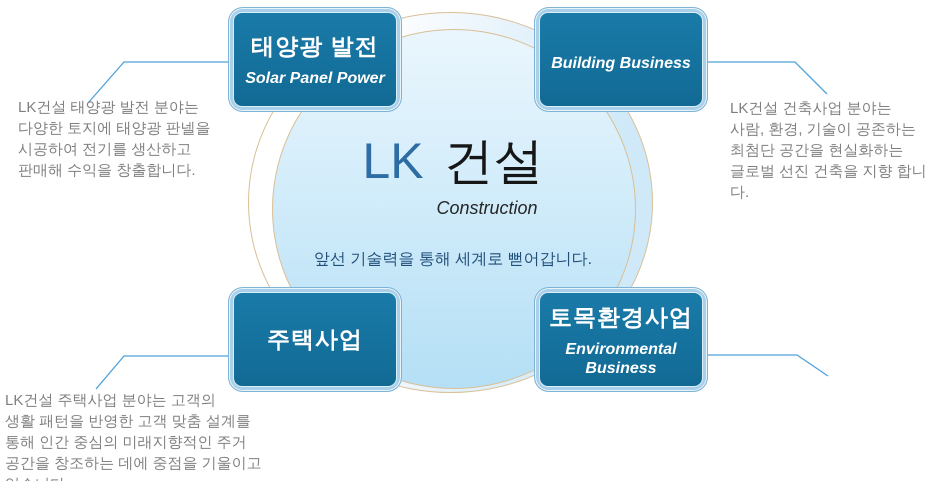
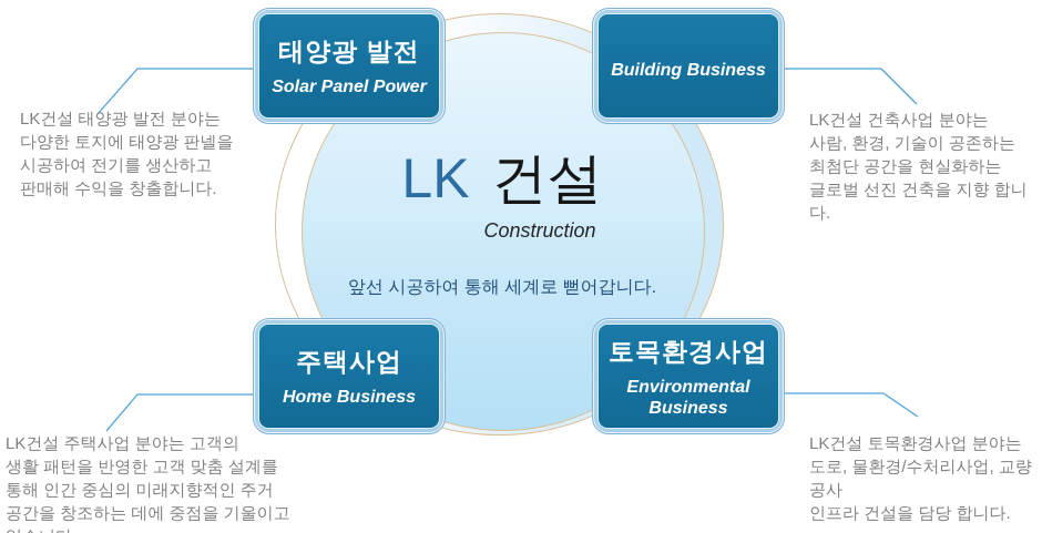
  태양광 발전
  Solar Panel Power
  Building Business
  주택사업
+ Home Business
  토목환경사업
  Environmental
  Business
  LK 건설
  Construction
- 앞선 기술력을 통해 세계로 뻗어갑니다.
+ 앞선 시공하여 통해 세계로 뻗어갑니다.
  LK건설 태양광 발전 분야는
  다양한 토지에 태양광 판넬을
  시공하여 전기를 생산하고
  판매해 수익을 창출합니다.
  LK건설 건축사업 분야는
  사람, 환경, 기술이 공존하는
  최첨단 공간을 현실화하는
  글로벌 선진 건축을 지향 합니다.
  LK건설 주택사업 분야는 고객의
  생활 패턴을 반영한 고객 맞춤 설계를
  통해 인간 중심의 미래지향적인 주거
  공간을 창조하는 데에 중점을 기울이고
+ LK건설 토목환경사업 분야는
+ 도로, 물환경/수처리사업, 교량공사
+ 인프라 건설을 담당 합니다.
